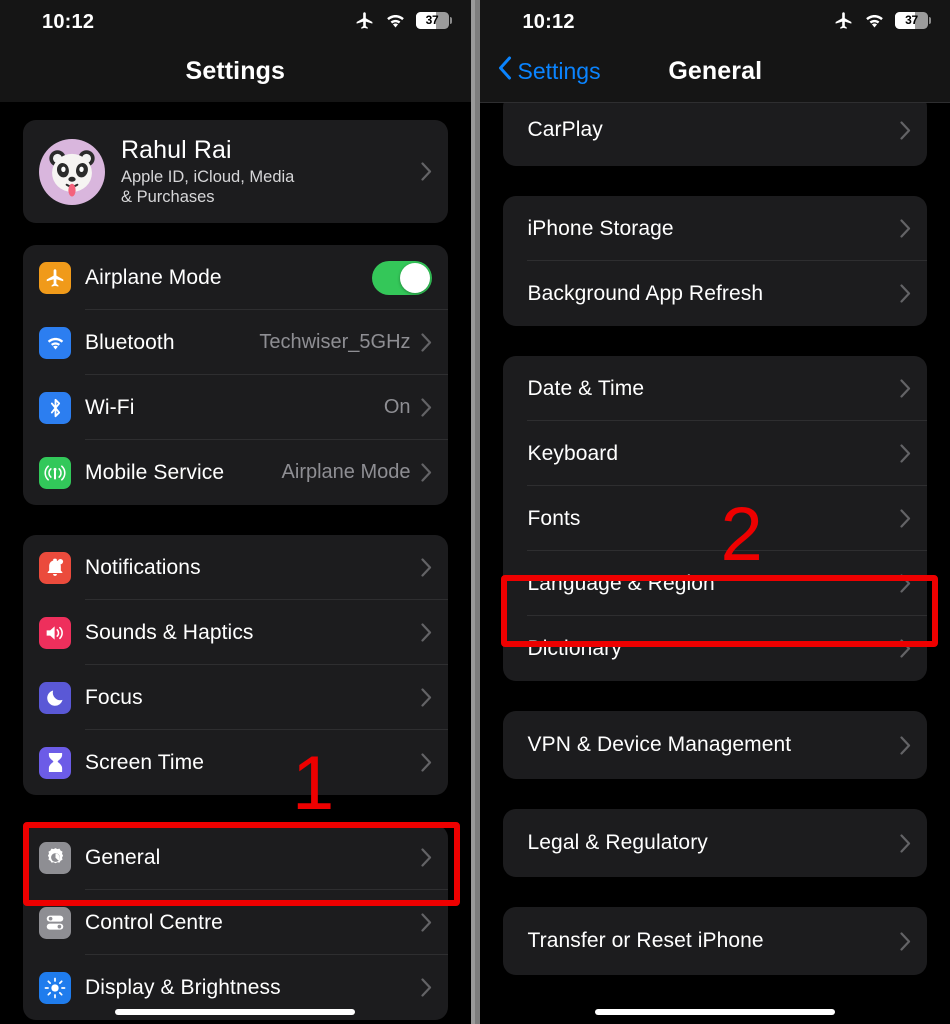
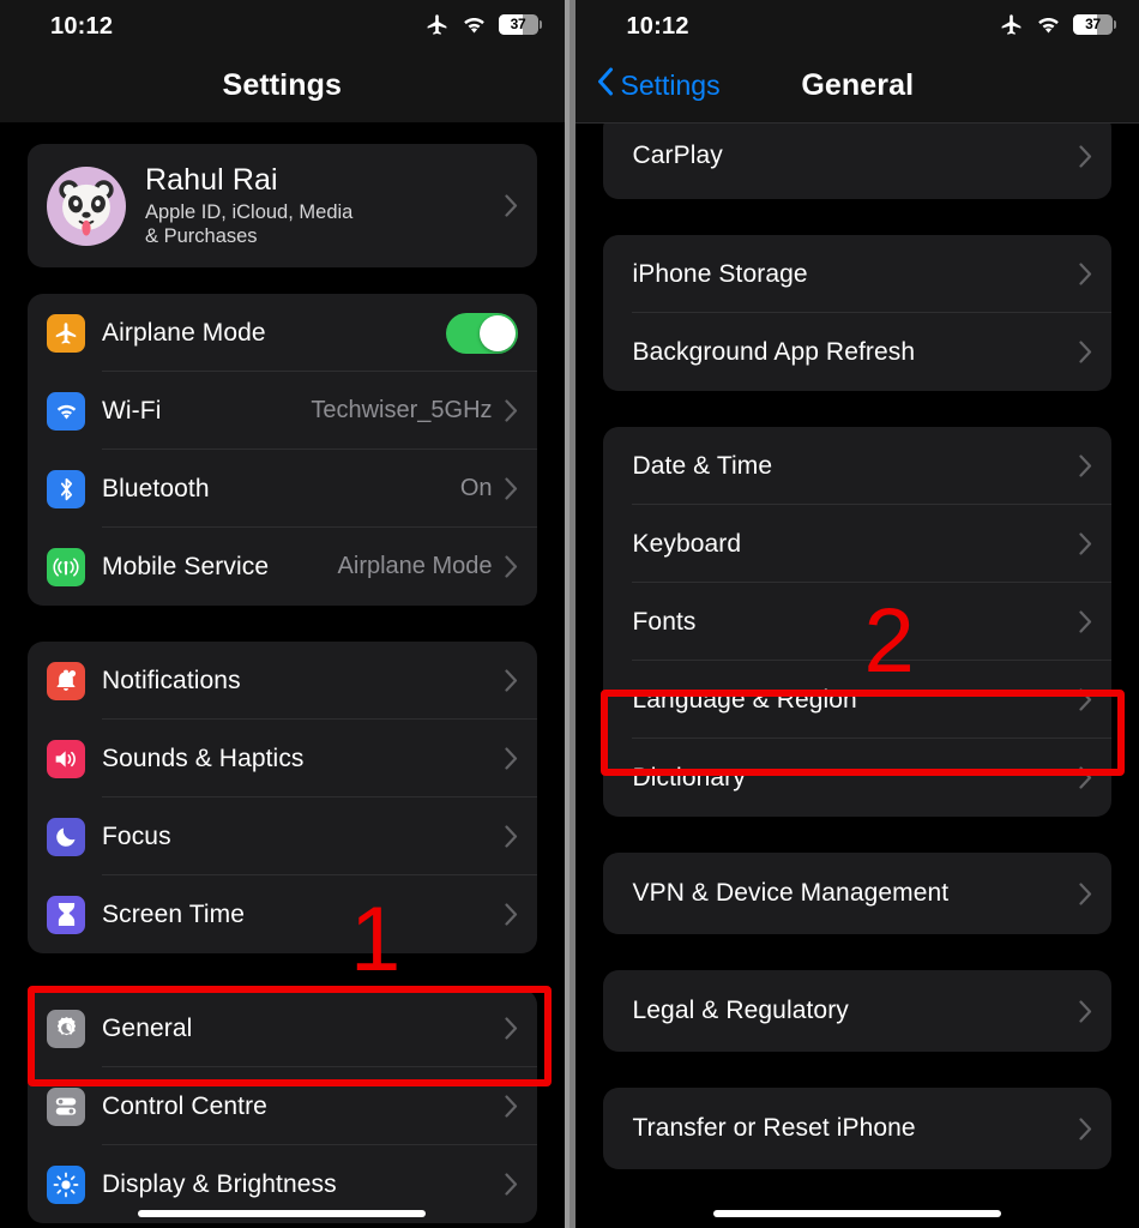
  10:12
  37
  Settings
  Rahul Rai
  Apple ID, iCloud, Media
  & Purchases
  Airplane Mode
- Bluetooth
+ Wi-Fi
  Techwiser_5GHz
- Wi-Fi
+ Bluetooth
  On
  Mobile Service
  Airplane Mode
  Notifications
  Sounds & Haptics
  Focus
  Screen Time
  General
  Control Centre
  Display & Brightness
  1
  10:12
  37
  Settings
  General
  CarPlay
  iPhone Storage
  Background App Refresh
  Date & Time
  Keyboard
  Fonts
  Language & Region
  Dictionary
  VPN & Device Management
  Legal & Regulatory
  Transfer or Reset iPhone
  2
